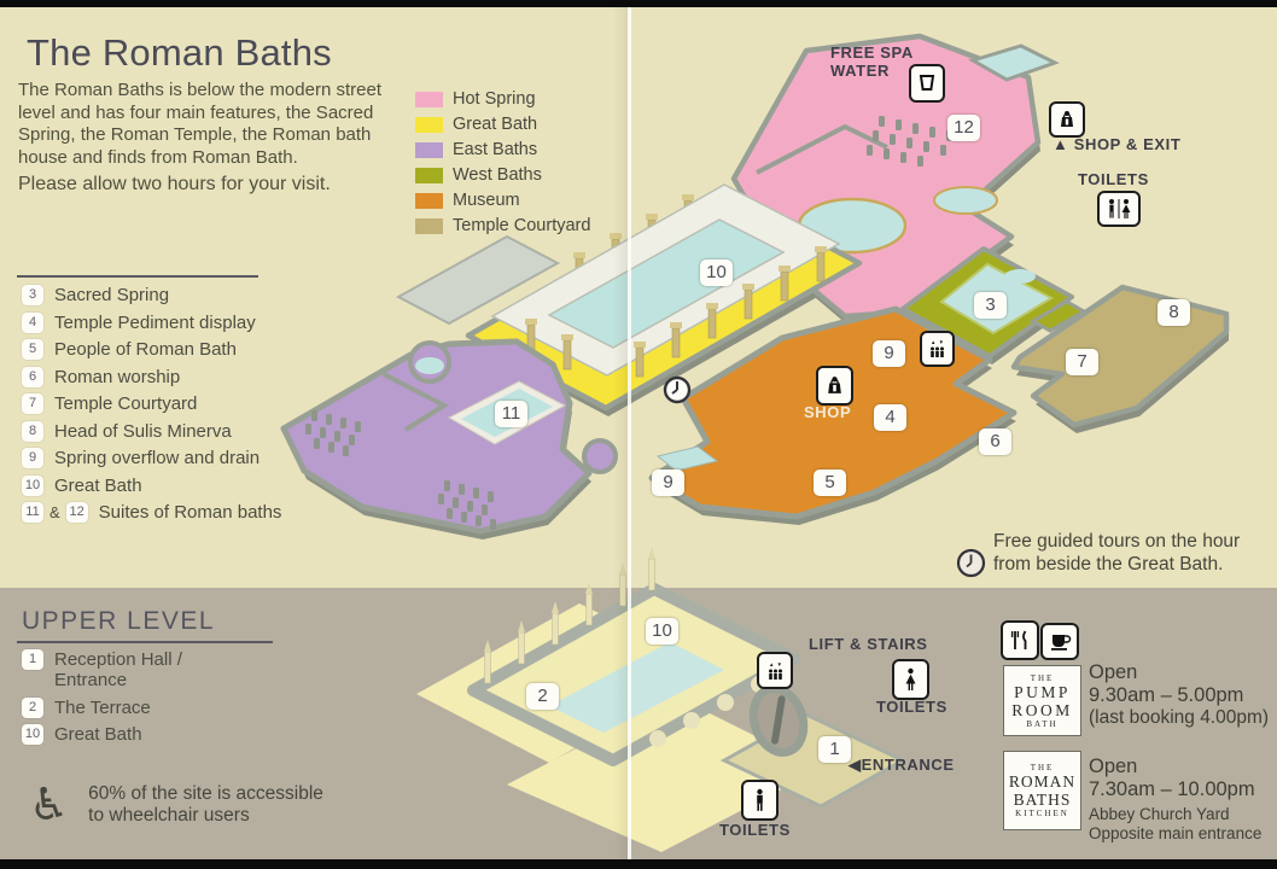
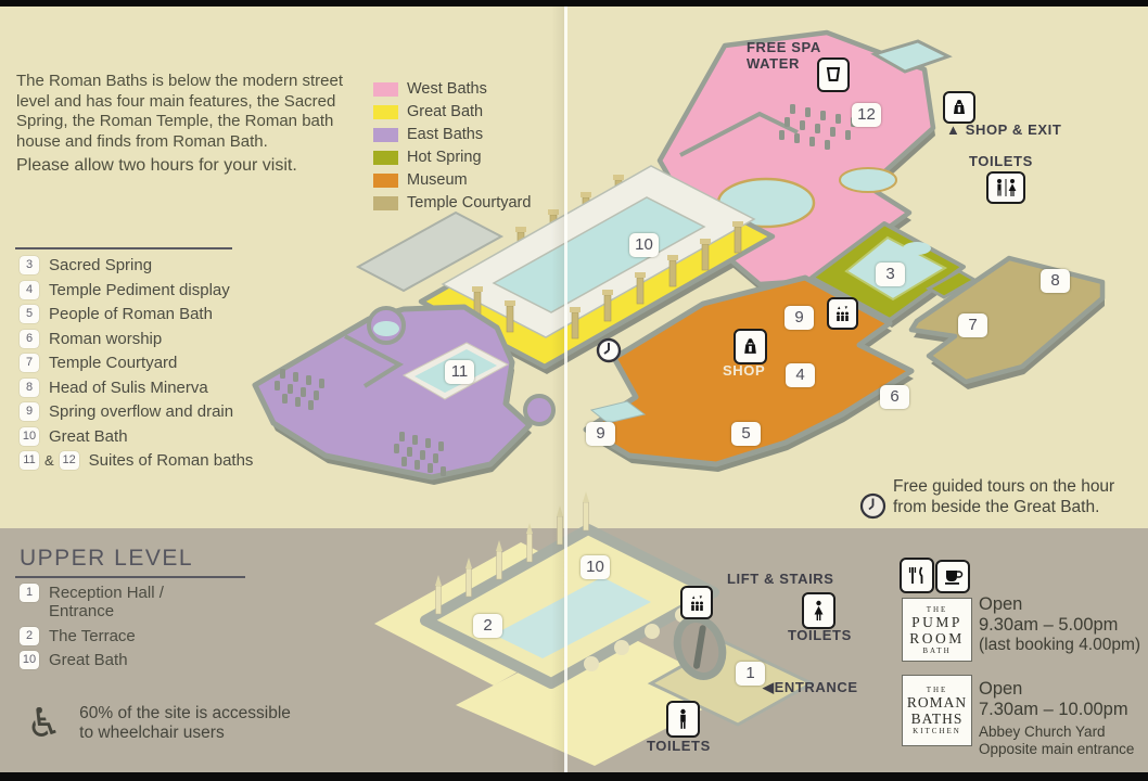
- The Roman Baths
  The Roman Baths is below the modern street level and has four main features, the Sacred Spring, the Roman Temple, the Roman bath house and finds from Roman Bath.
  Please allow two hours for your visit.
  3
  Sacred Spring
  4
  Temple Pediment display
  5
  People of Roman Bath
  6
  Roman worship
  7
  Temple Courtyard
  8
  Head of Sulis Minerva
  9
  Spring overflow and drain
  10
  Great Bath
  11
  &
  12
  Suites of Roman baths
  UPPER LEVEL
  1
  Reception Hall / Entrance
  2
  The Terrace
  10
  Great Bath
  ♿
  60% of the site is accessible
  to wheelchair users
- Hot Spring
+ West Baths
  Great Bath
  East Baths
- West Baths
+ Hot Spring
  Museum
  Temple Courtyard
  FREE SPA
  WATER
  ▲ SHOP & EXIT
  TOILETS
  SHOP
  12
  10
  3
  9
  4
  6
  5
  9
  7
  8
  11
  Free guided tours on the hour
  from beside the Great Bath.
  LIFT & STAIRS
  TOILETS
  2
  10
  1
  ◀ENTRANCE
  TOILETS
  THE
  PUMP
  ROOM
  BATH
  Open
  9.30am – 5.00pm
  (last booking 4.00pm)
  THE
  ROMAN
  BATHS
  KITCHEN
  Open
  7.30am – 10.00pm
  Abbey Church Yard
  Opposite main entrance
